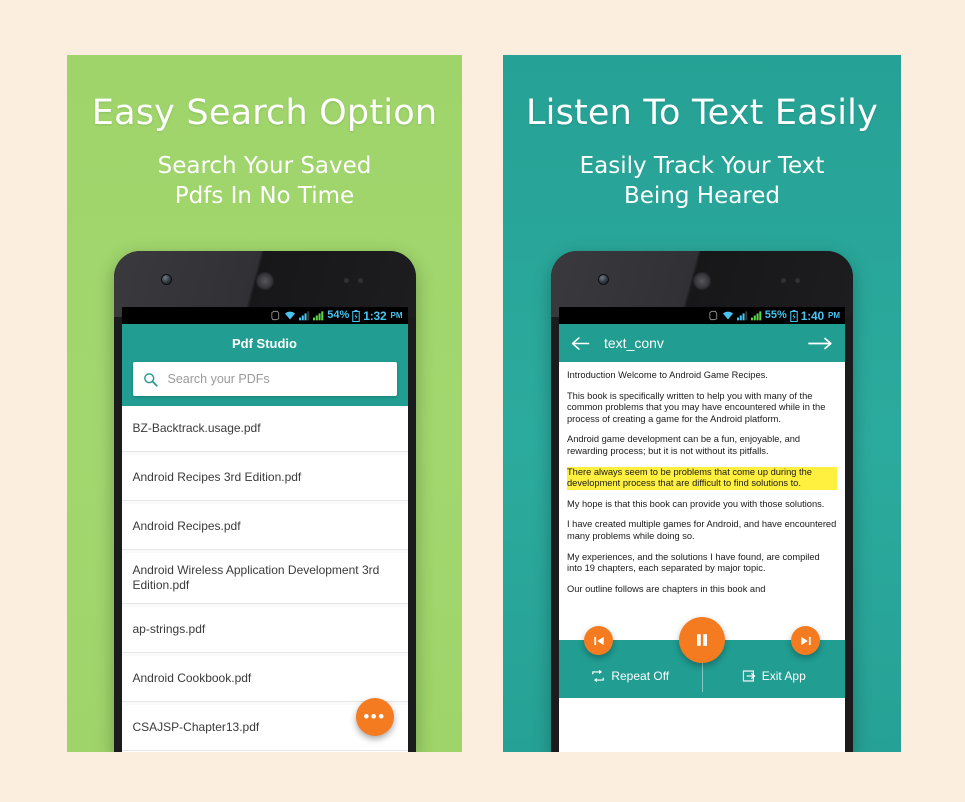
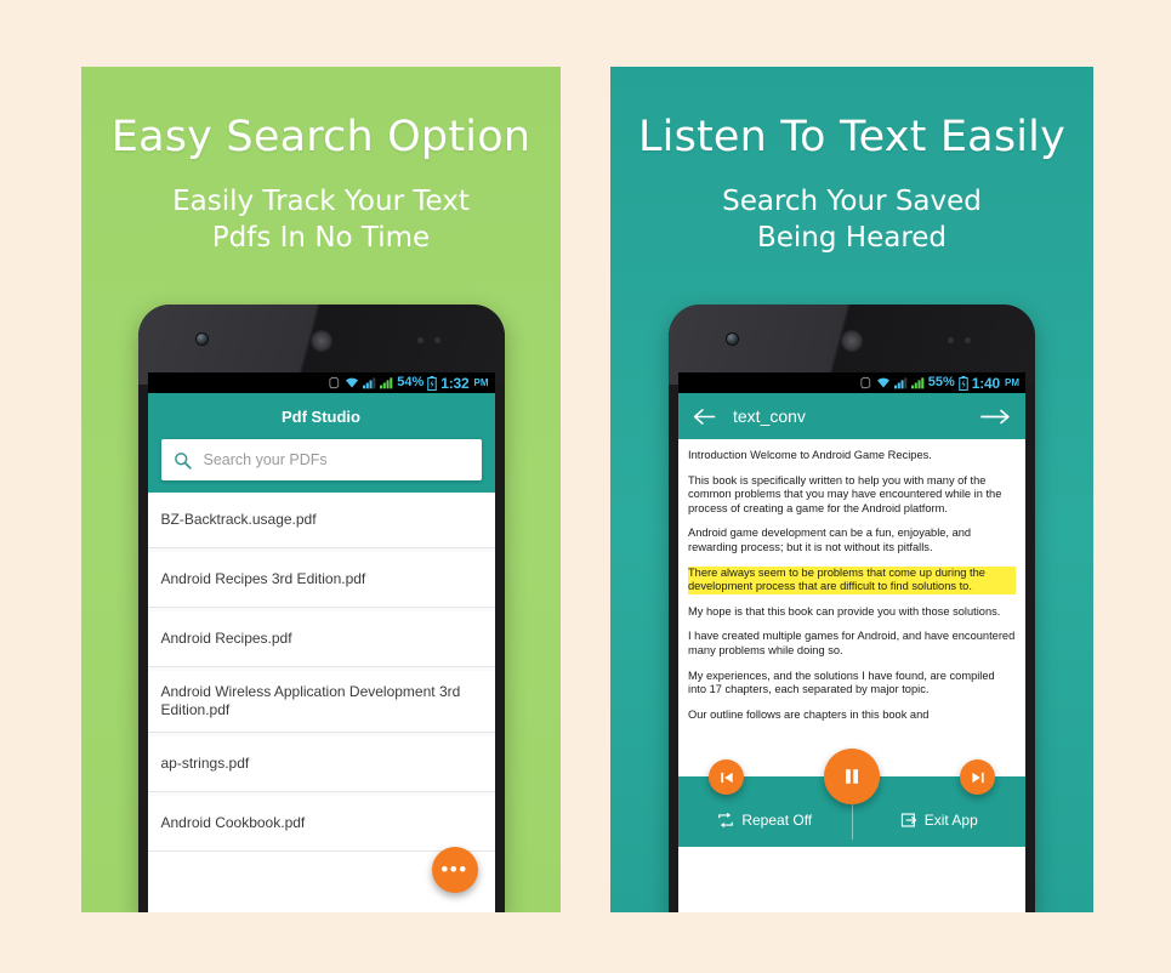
  Easy Search Option
- Search Your Saved
+ Easily Track Your Text
  Pdfs In No Time
  54%
  1:32
  PM
  Pdf Studio
  Search your PDFs
  BZ-Backtrack.usage.pdf
  Android Recipes 3rd Edition.pdf
  Android Recipes.pdf
  Android Wireless Application Development 3rd Edition.pdf
  ap-strings.pdf
  Android Cookbook.pdf
- CSAJSP-Chapter13.pdf
  •••
  Listen To Text Easily
- Easily Track Your Text
+ Search Your Saved
  Being Heared
  55%
  1:40
  PM
  text_conv
  Introduction Welcome to Android Game Recipes.
  This book is specifically written to help you with many of the common problems that you may have encountered while in the process of creating a game for the Android platform.
  Android game development can be a fun, enjoyable, and rewarding process; but it is not without its pitfalls.
  There always seem to be problems that come up during the development process that are difficult to find solutions to.
  My hope is that this book can provide you with those solutions.
  I have created multiple games for Android, and have encountered many problems while doing so.
- My experiences, and the solutions I have found, are compiled into 19 chapters, each separated by major topic.
+ My experiences, and the solutions I have found, are compiled into 17 chapters, each separated by major topic.
  Our outline follows are chapters in this book and
  Repeat Off
  Exit App
